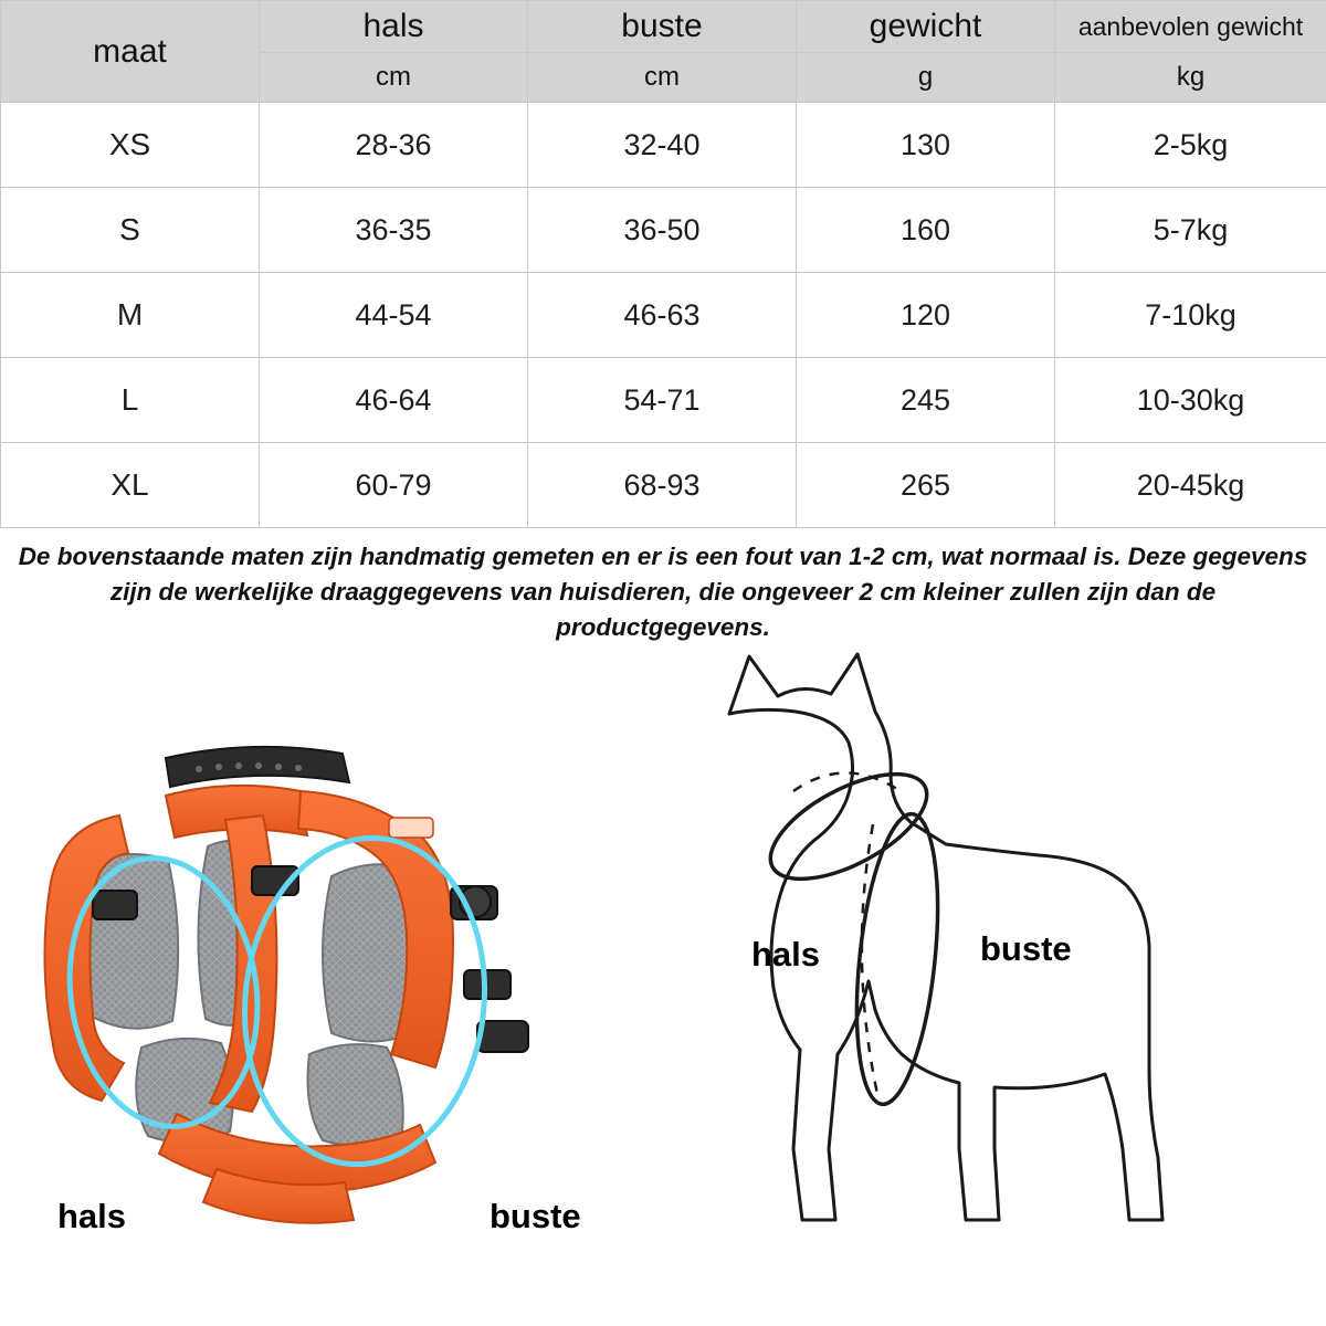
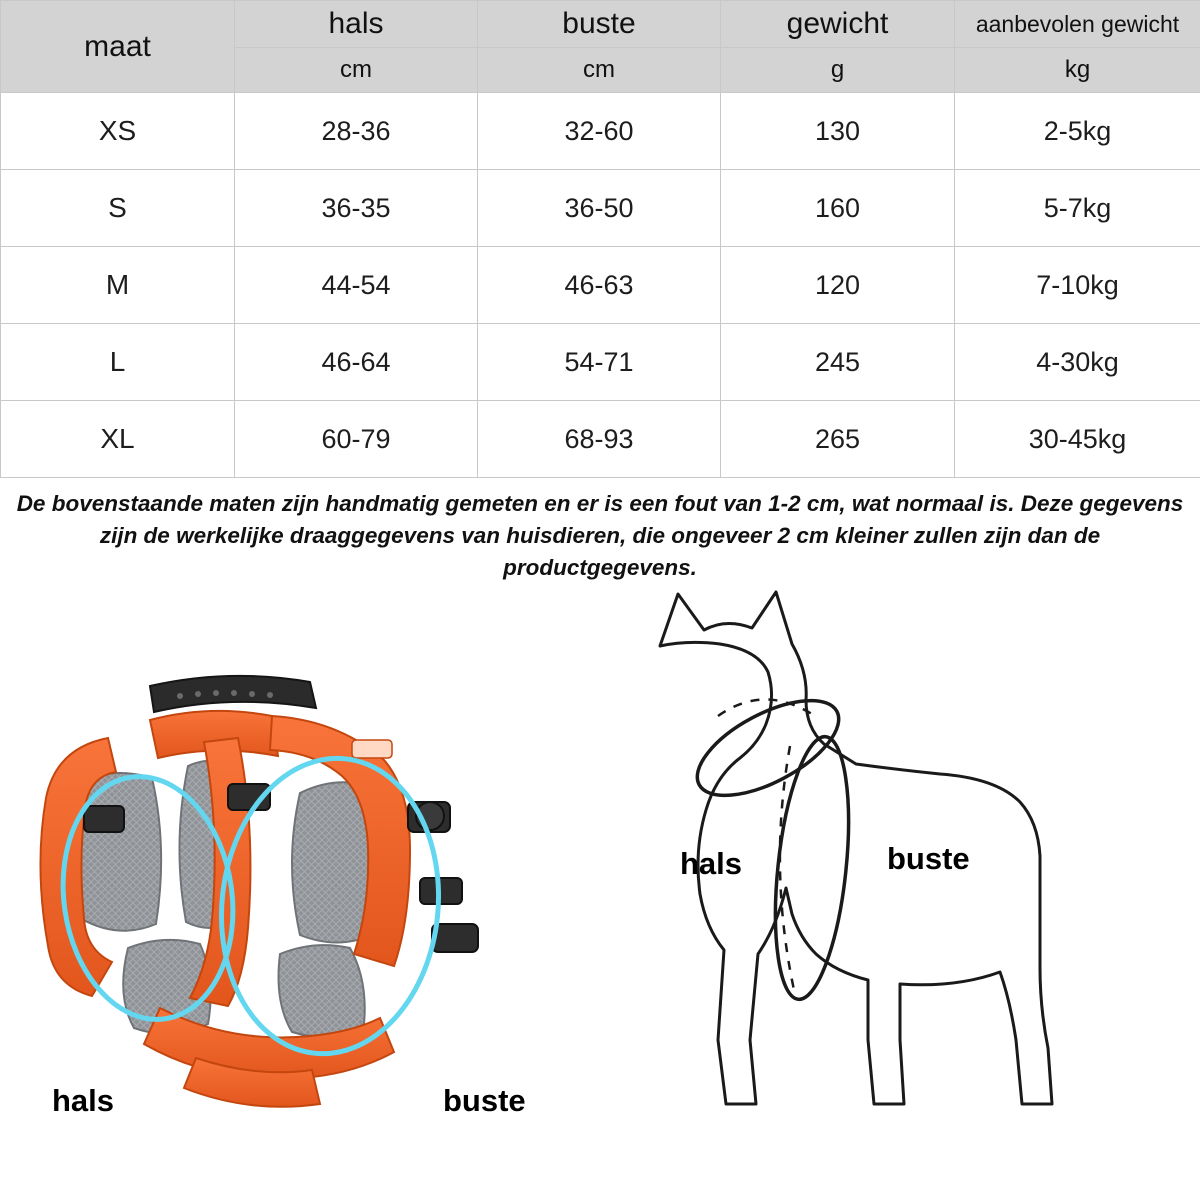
  maat	hals	buste	gewicht	aanbevolen gewicht
  cm	cm	g	kg
- XS	28-36	32-40	130	2-5kg
+ XS	28-36	32-60	130	2-5kg
  S	36-35	36-50	160	5-7kg
  M	44-54	46-63	120	7-10kg
- L	46-64	54-71	245	10-30kg
+ L	46-64	54-71	245	4-30kg
- XL	60-79	68-93	265	20-45kg
+ XL	60-79	68-93	265	30-45kg
  De bovenstaande maten zijn handmatig gemeten en er is een fout van 1-2 cm, wat normaal is. Deze gegevens zijn de werkelijke draaggegevens van huisdieren, die ongeveer 2 cm kleiner zullen zijn dan de productgegevens.
  hals
  buste
  hals
  buste
